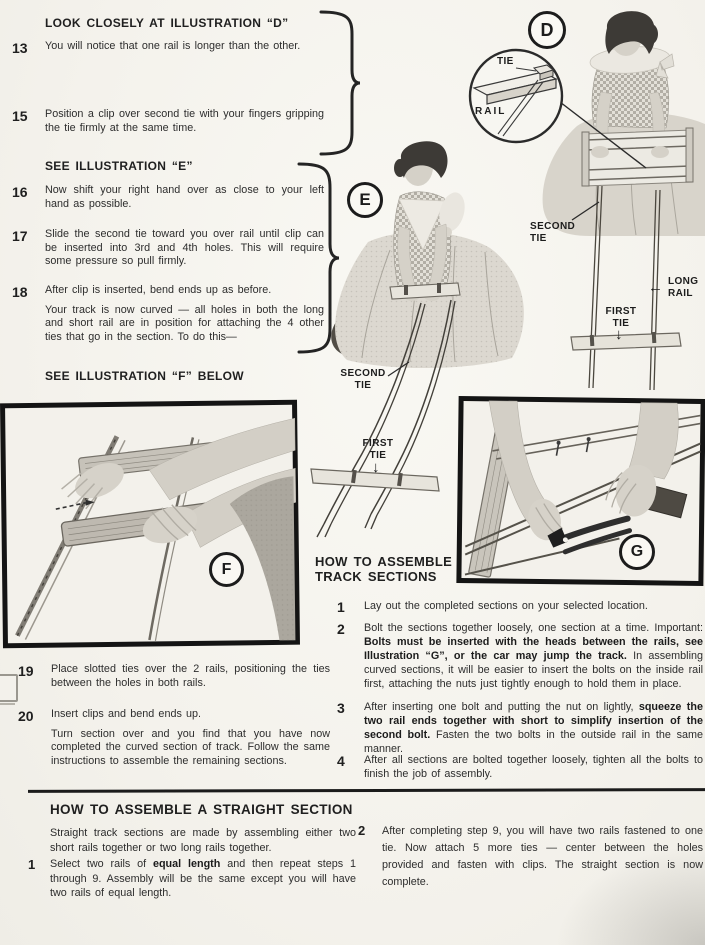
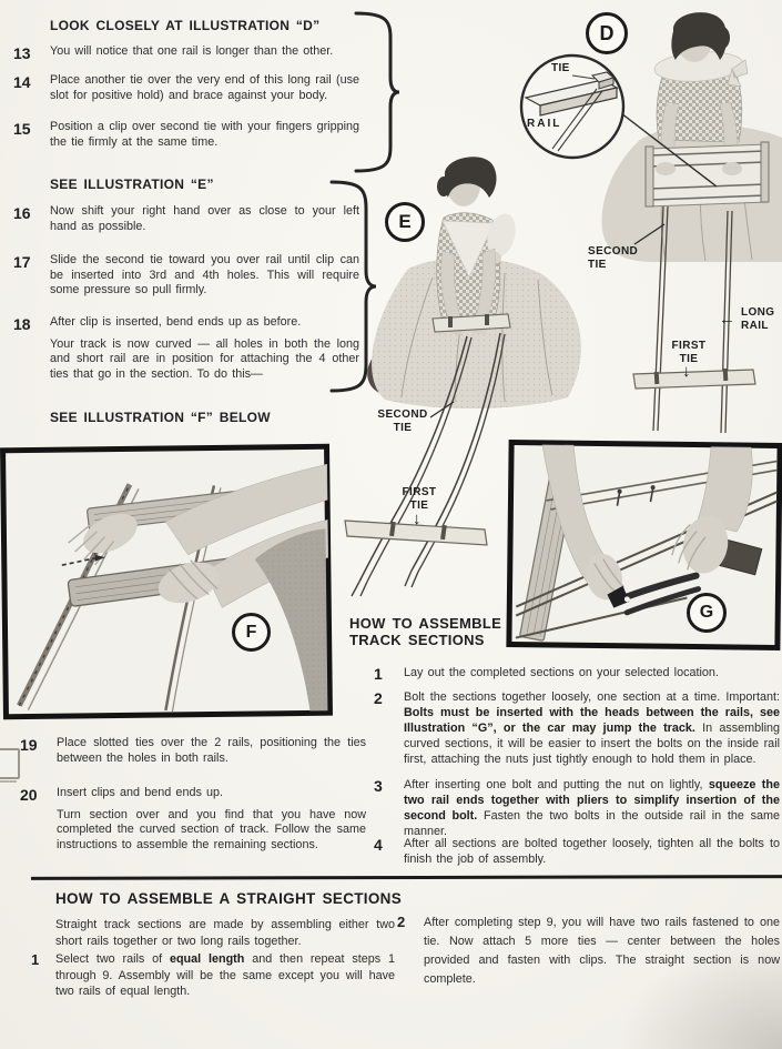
  LOOK CLOSELY AT ILLUSTRATION “D”
  13
  You will notice that one rail is longer than the other.
+ 14
+ Place another tie over the very end of this long rail (use slot for positive hold) and brace against your body.
  15
  Position a clip over second tie with your fingers gripping the tie firmly at the same time.
  SEE ILLUSTRATION “E”
  16
  Now shift your right hand over as close to your left hand as possible.
  17
  Slide the second tie toward you over rail until clip can be inserted into 3rd and 4th holes. This will require some pressure so pull firmly.
  18
  After clip is inserted, bend ends up as before.
  Your track is now curved — all holes in both the long and short rail are in position for attaching the 4 other ties that go in the section. To do this—
  SEE ILLUSTRATION “F” BELOW
  19
  Place slotted ties over the 2 rails, positioning the ties between the holes in both rails.
  20
  Insert clips and bend ends up.
  Turn section over and you find that you have now completed the curved section of track. Follow the same instructions to assemble the remaining sections.
  HOW TO ASSEMBLE
  TRACK SECTIONS
  1
  Lay out the completed sections on your selected location.
  2
  Bolt the sections together loosely, one section at a time. Important: Bolts must be inserted with the heads between the rails, see Illustration “G”, or the car may jump the track. In assembling curved sections, it will be easier to insert the bolts on the inside rail first, attaching the nuts just tightly enough to hold them in place.
  3
- After inserting one bolt and putting the nut on lightly, squeeze the two rail ends together with short to simplify insertion of the second bolt. Fasten the two bolts in the outside rail in the same manner.
+ After inserting one bolt and putting the nut on lightly, squeeze the two rail ends together with pliers to simplify insertion of the second bolt. Fasten the two bolts in the outside rail in the same manner.
  4
  After all sections are bolted together loosely, tighten all the bolts to finish the job of assembly.
- HOW TO ASSEMBLE A STRAIGHT SECTION
+ HOW TO ASSEMBLE A STRAIGHT SECTIONS
  Straight track sections are made by assembling either two short rails together or two long rails together.
  1
  Select two rails of equal length and then repeat steps 1 through 9. Assembly will be the same except you will have two rails of equal length.
  2
  After completing step 9, you will have two rails fastened to one tie. Now attach 5 more ties — provided and fasten with clips. complete.
  D
  E
  F
  G
  TIE
  RAIL
  SECOND TIE
  ←
  LONG RAIL
  FIRST TIE
  ↓
  SECOND TIE
  FIRST TIE
  ↓
